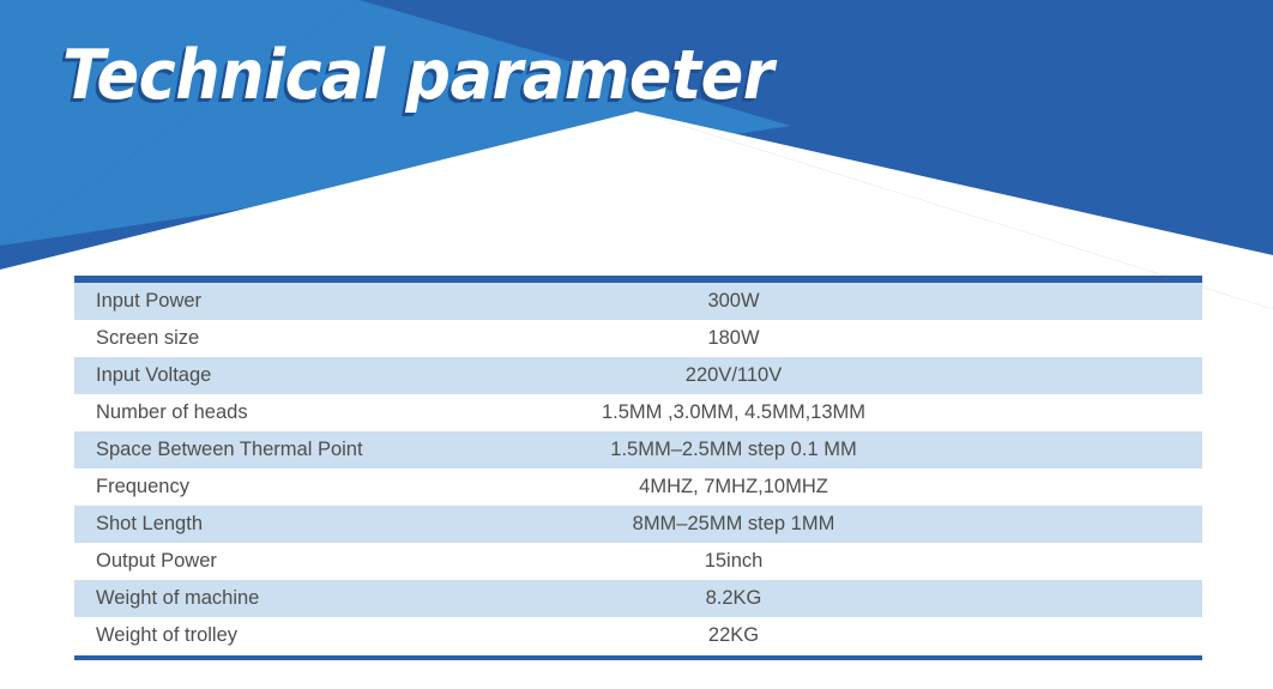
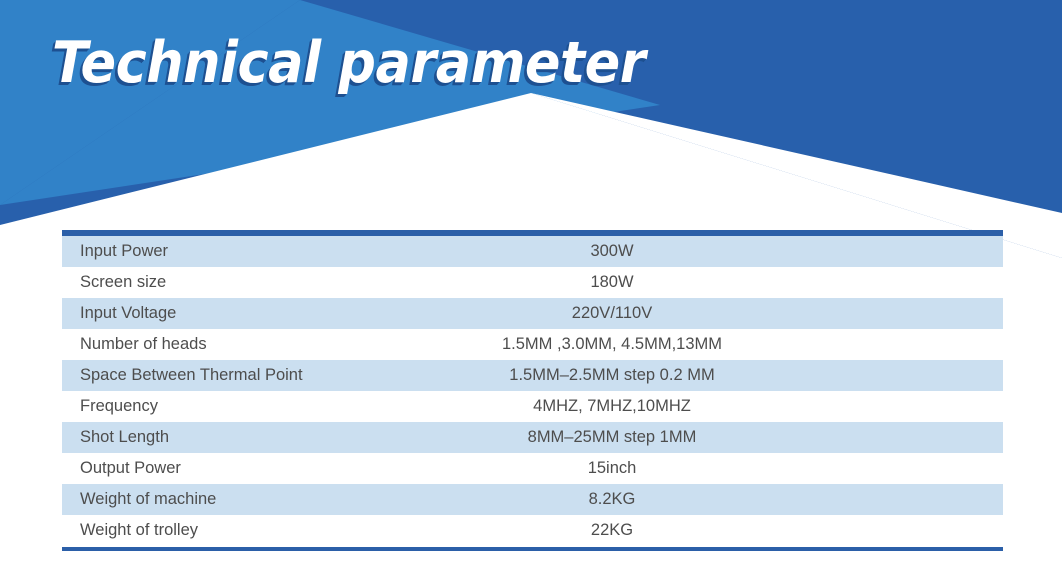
  Technical parameter
  Input Power
  300W
  Screen size
  180W
  Input Voltage
  220V/110V
  Number of heads
  1.5MM ,3.0MM, 4.5MM,13MM
  Space Between Thermal Point
- 1.5MM–2.5MM step 0.1 MM
+ 1.5MM–2.5MM step 0.2 MM
  Frequency
  4MHZ, 7MHZ,10MHZ
  Shot Length
  8MM–25MM step 1MM
  Output Power
  15inch
  Weight of machine
  8.2KG
  Weight of trolley
  22KG
